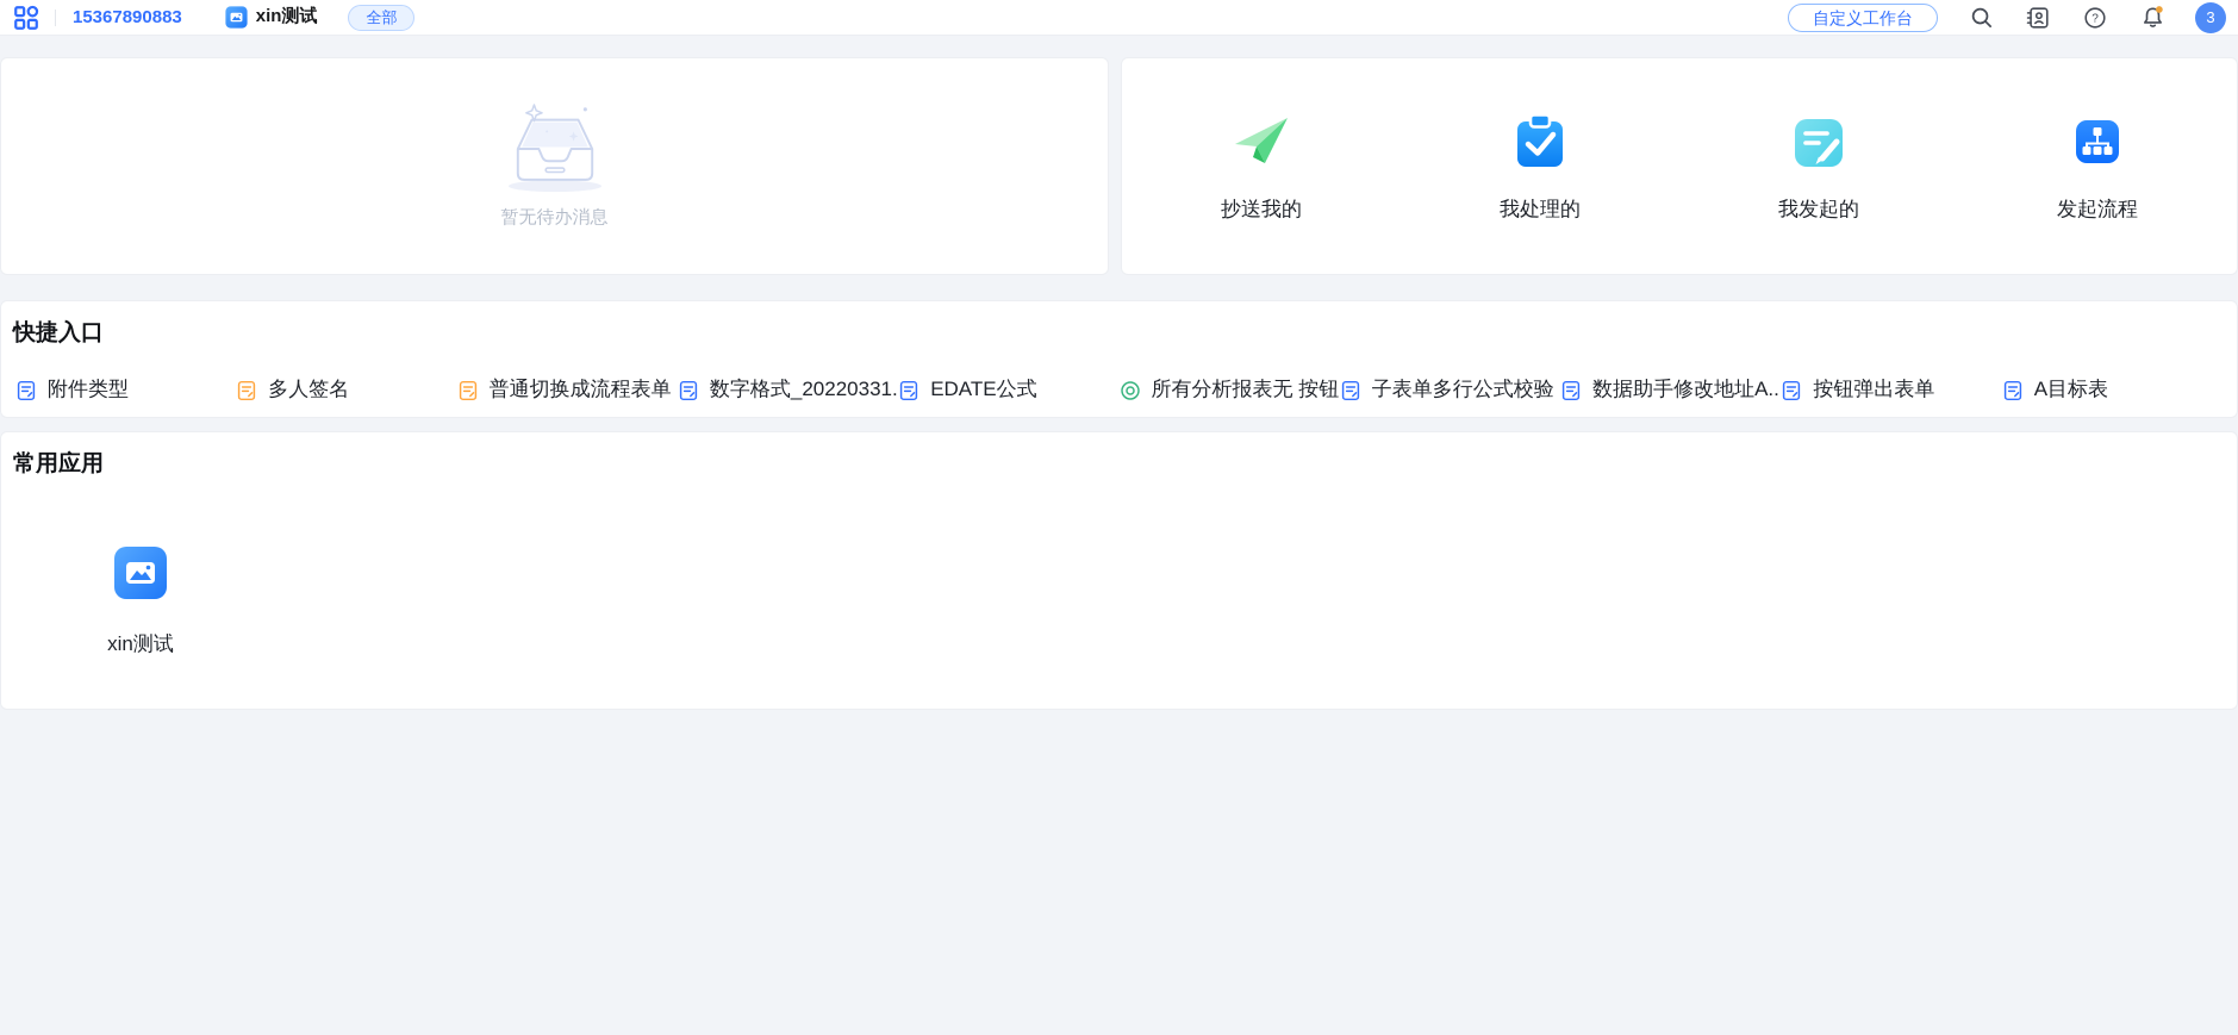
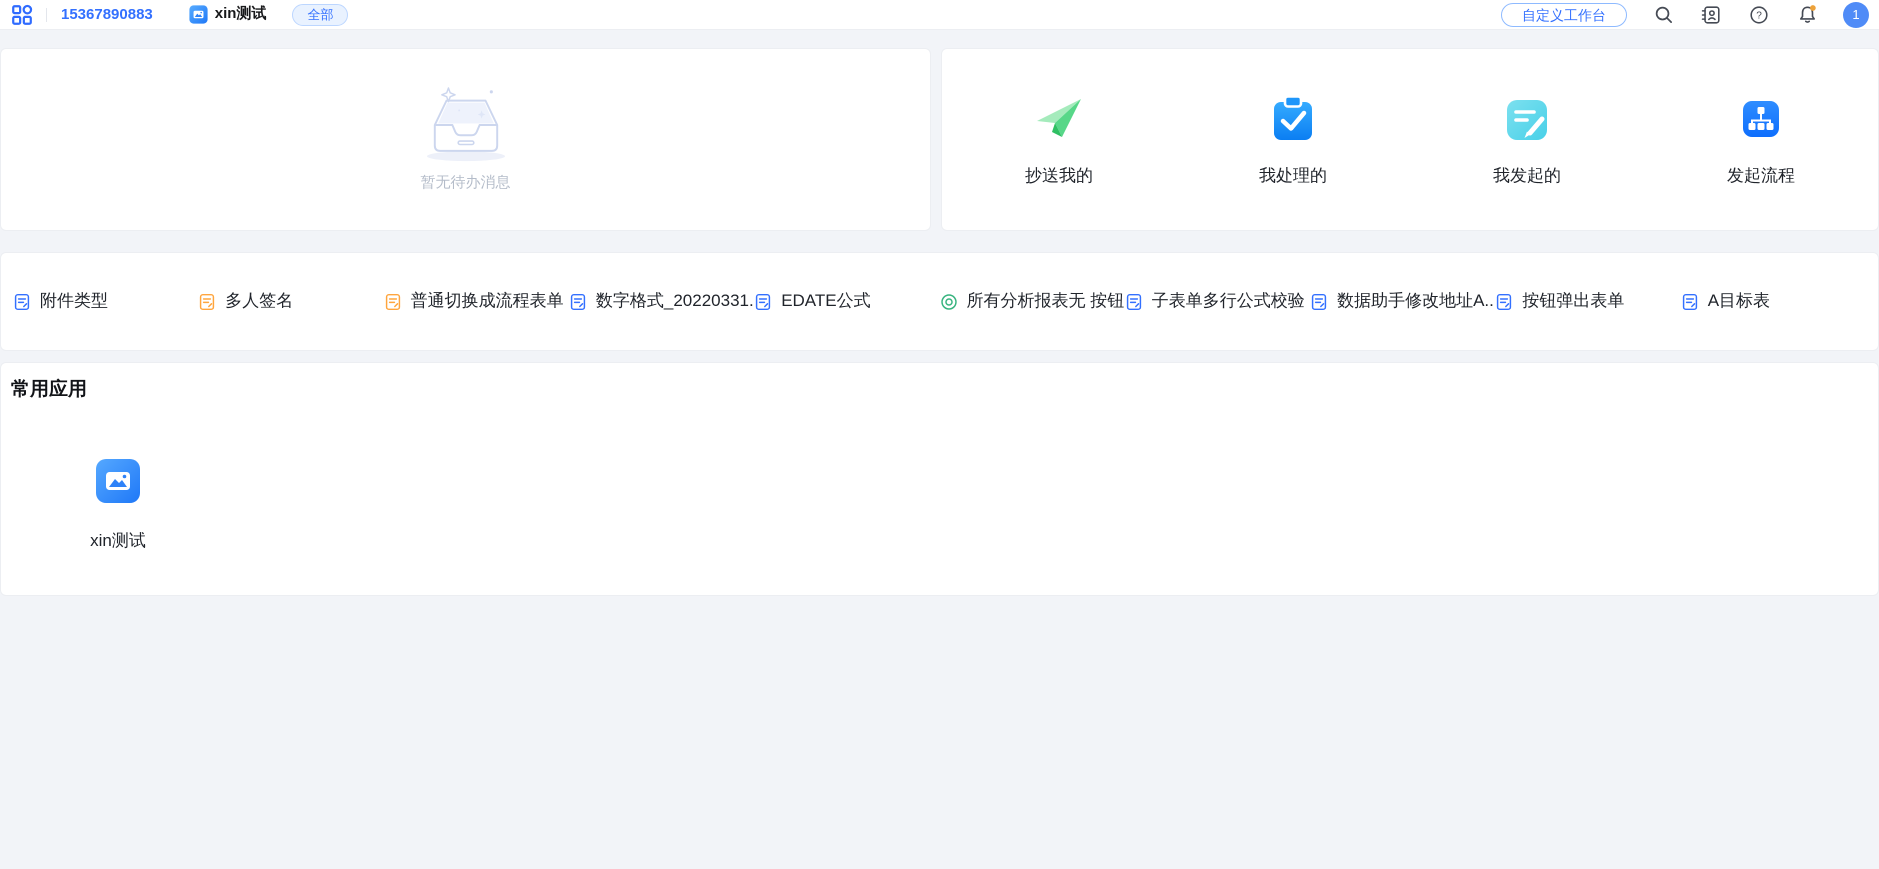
  15367890883
  xin测试
  全部
  自定义工作台
  ?
- 3
+ 1
  暂无待办消息
  抄送我的
  我处理的
  我发起的
  发起流程
- 快捷入口
  附件类型
  多人签名
  普通切换成流程表单
  数字格式_20220331.
  EDATE公式
  所有分析报表无 按钮
  子表单多行公式校验
  数据助手修改地址A..
  按钮弹出表单
  A目标表
  常用应用
  xin测试
